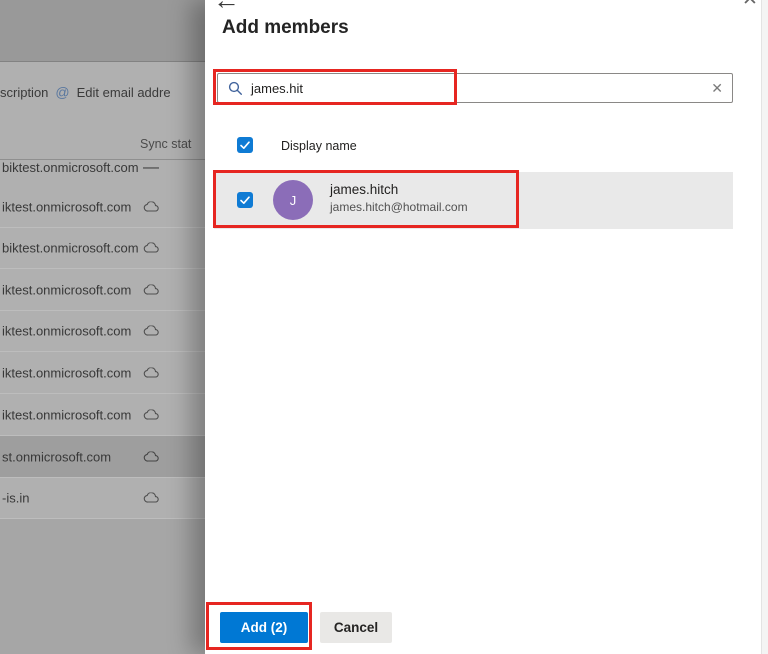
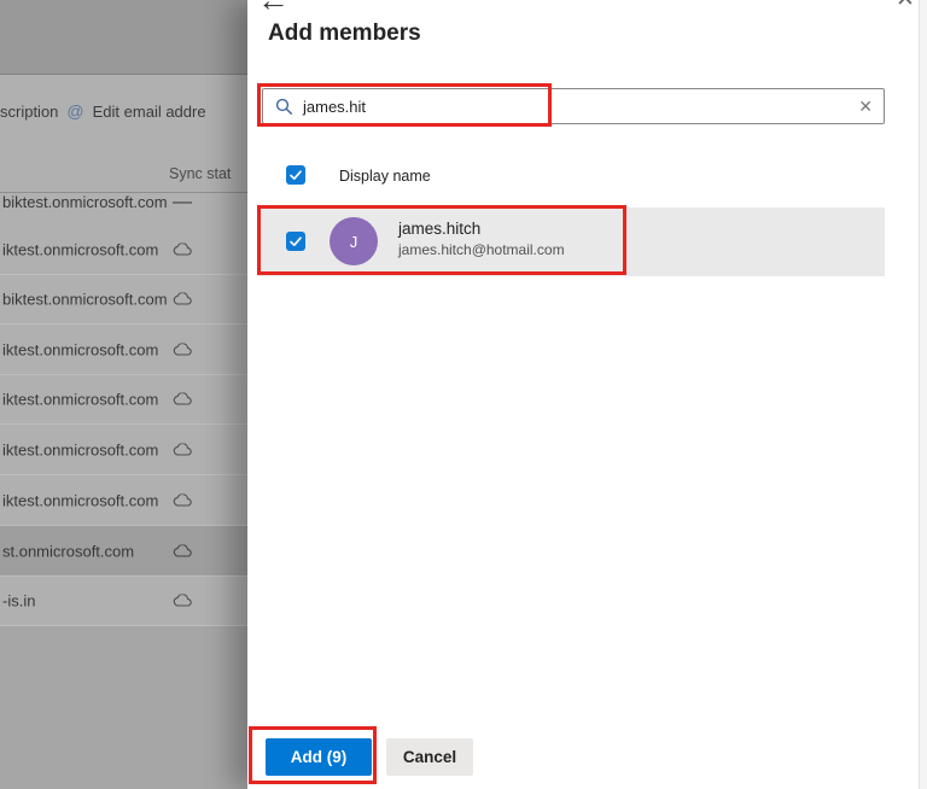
  scription
  @
  Edit email addre
  Sync stat
  biktest.onmicrosoft.com
  —
  iktest.onmicrosoft.com
  biktest.onmicrosoft.com
  iktest.onmicrosoft.com
  iktest.onmicrosoft.com
  iktest.onmicrosoft.com
  iktest.onmicrosoft.com
  st.onmicrosoft.com
  -is.in
  ←
  Add members
  james.hit
  ✕
  Display name
  J
  james.hitch
  james.hitch@hotmail.com
- Add (2)
+ Add (9)
  Cancel
